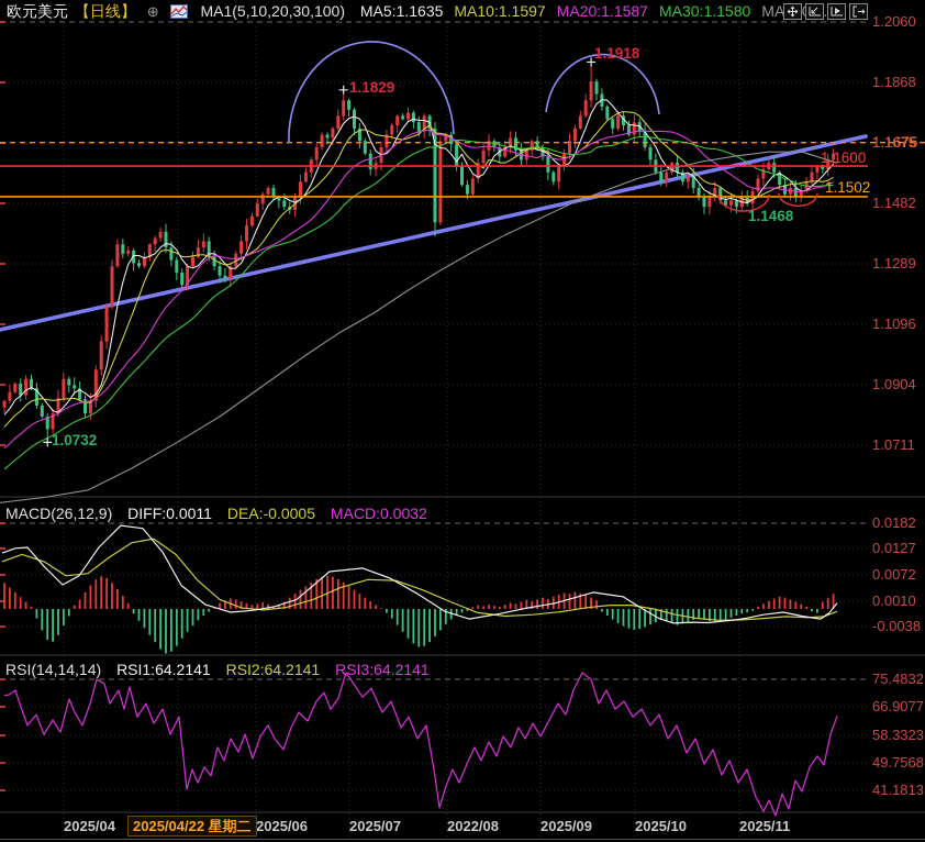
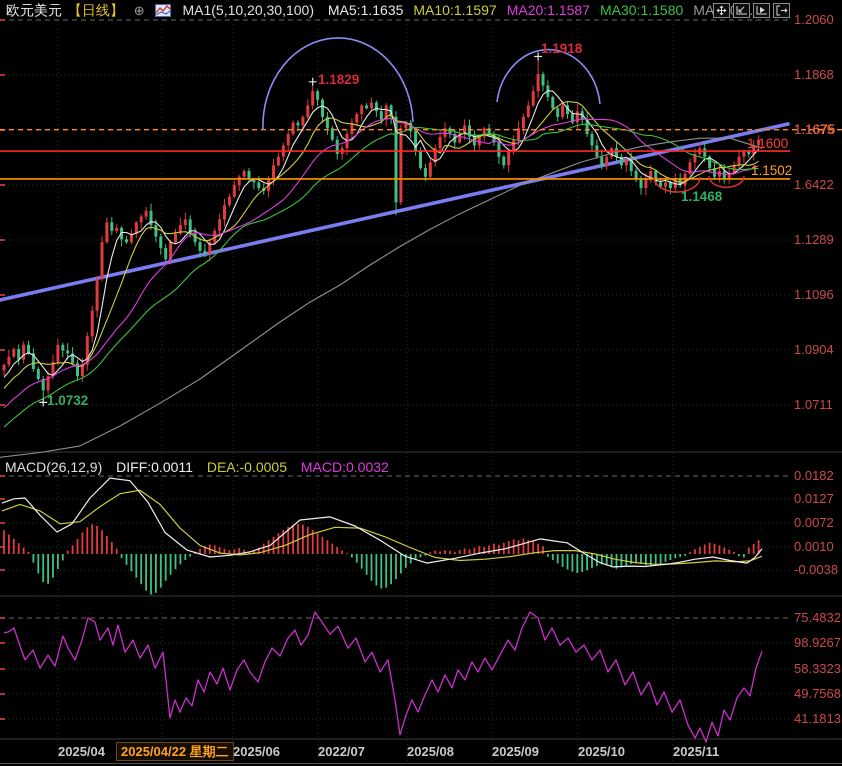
  1.1829
  1.1918
  1.0732
  1.1468
  1.1600
  1.1502
  1.1675
  1.2060
  1.1868
- 1.1482
+ 1.6422
  1.1289
  1.1096
  1.0904
  1.0711
  0.0182
  0.0127
  0.0072
  0.0010
  -0.0038
  75.4832
- 66.9077
+ 98.9267
  58.3323
  49.7568
  41.1813
  2025/04
  2025/06
- 2025/07
+ 2022/07
- 2022/08
+ 2025/08
  2025/09
  2025/10
  2025/11
  欧元美元 【日线】 ⊕ MA1(5,10,20,30,100) MA5:1.1635 MA10:1.1597 MA20:1.1587 MA30:1.1580 MA.
  MACD(26,12,9) DIFF:0.0011 DEA:-0.0005 MACD:0.0032
- RSI(14,14,14) RSI1:64.2141 RSI2:64.2141 RSI3:64.2141
  2025/04/22 星期二
